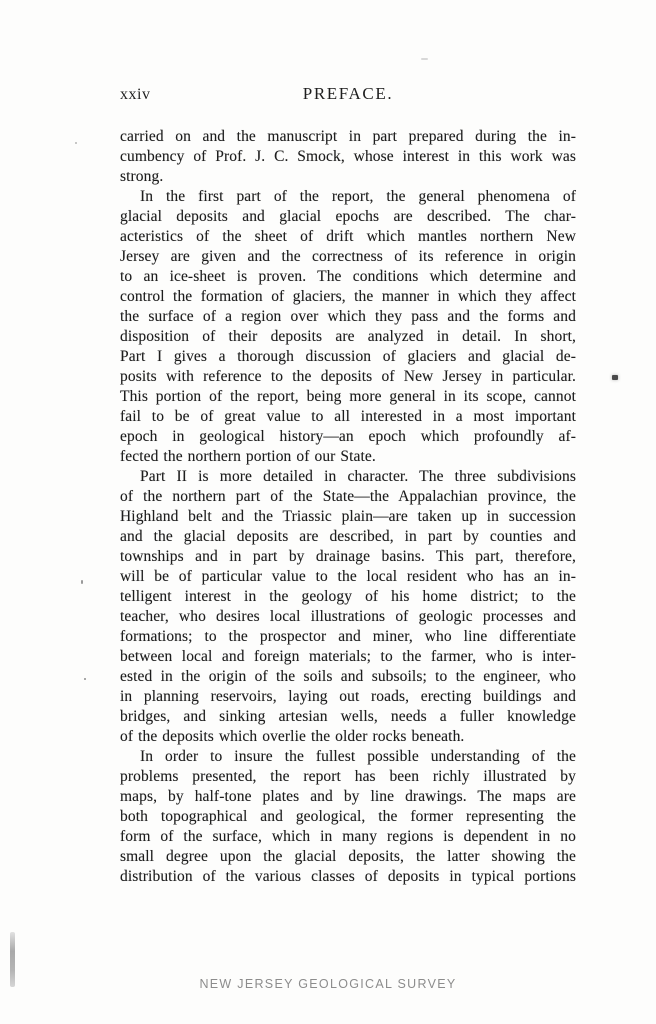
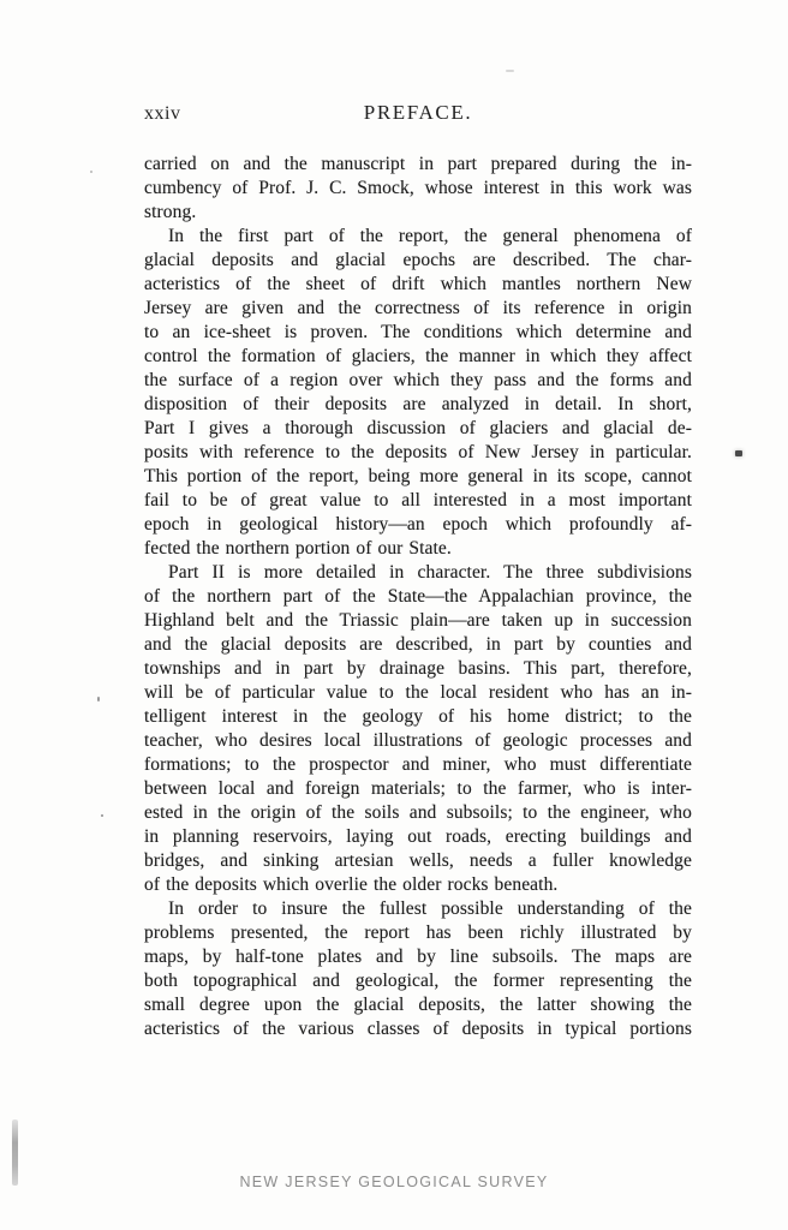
  xxiv
  PREFACE.
  carried on and the manuscript in part prepared during the in-
  cumbency of Prof. J. C. Smock, whose interest in this work was
  strong.
  In the first part of the report, the general phenomena of
  glacial deposits and glacial epochs are described. The char-
  acteristics of the sheet of drift which mantles northern New
  Jersey are given and the correctness of its reference in origin
  to an ice-sheet is proven. The conditions which determine and
  control the formation of glaciers, the manner in which they affect
  the surface of a region over which they pass and the forms and
  disposition of their deposits are analyzed in detail. In short,
  Part I gives a thorough discussion of glaciers and glacial de-
  posits with reference to the deposits of New Jersey in particular.
  This portion of the report, being more general in its scope, cannot
  fail to be of great value to all interested in a most important
  epoch in geological history—an epoch which profoundly af-
  fected the northern portion of our State.
  Part II is more detailed in character. The three subdivisions
  of the northern part of the State—the Appalachian province, the
  Highland belt and the Triassic plain—are taken up in succession
  and the glacial deposits are described, in part by counties and
  townships and in part by drainage basins. This part, therefore,
  will be of particular value to the local resident who has an in-
  telligent interest in the geology of his home district; to the
  teacher, who desires local illustrations of geologic processes and
- formations; to the prospector and miner, who line differentiate
+ formations; to the prospector and miner, who must differentiate
  between local and foreign materials; to the farmer, who is inter-
  ested in the origin of the soils and subsoils; to the engineer, who
  in planning reservoirs, laying out roads, erecting buildings and
  bridges, and sinking artesian wells, needs a fuller knowledge
  of the deposits which overlie the older rocks beneath.
  In order to insure the fullest possible understanding of the
  problems presented, the report has been richly illustrated by
- maps, by half-tone plates and by line drawings. The maps are
+ maps, by half-tone plates and by line subsoils. The maps are
  both topographical and geological, the former representing the
- form of the surface, which in many regions is dependent in no
  small degree upon the glacial deposits, the latter showing the
- distribution of the various classes of deposits in typical portions
+ acteristics of the various classes of deposits in typical portions
  NEW JERSEY GEOLOGICAL SURVEY
